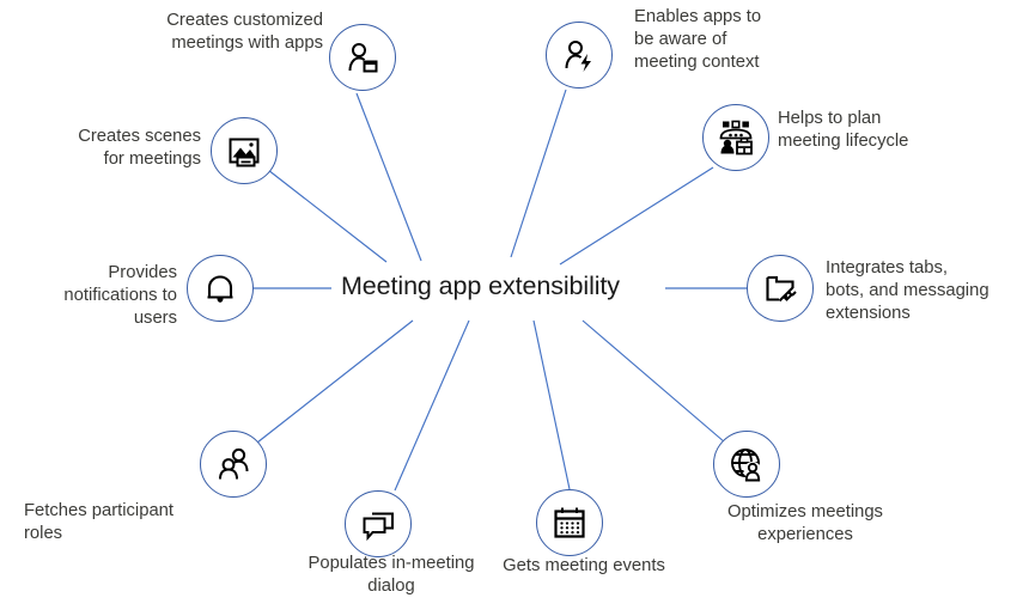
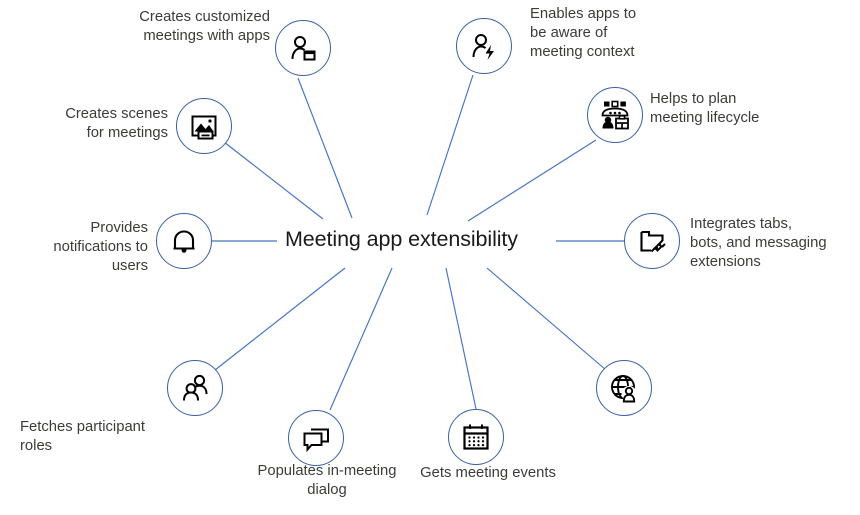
  Meeting app extensibility
  Creates scenes
  for meetings
  Creates customized
  meetings with apps
  Enables apps to
  be aware of
  meeting context
  Helps to plan
  meeting lifecycle
  Integrates tabs,
  bots, and messaging
  extensions
- Optimizes meetings
- experiences
  Gets meeting events
  Populates in-meeting
  dialog
  Fetches participant
  roles
  Provides
  notifications to
  users
